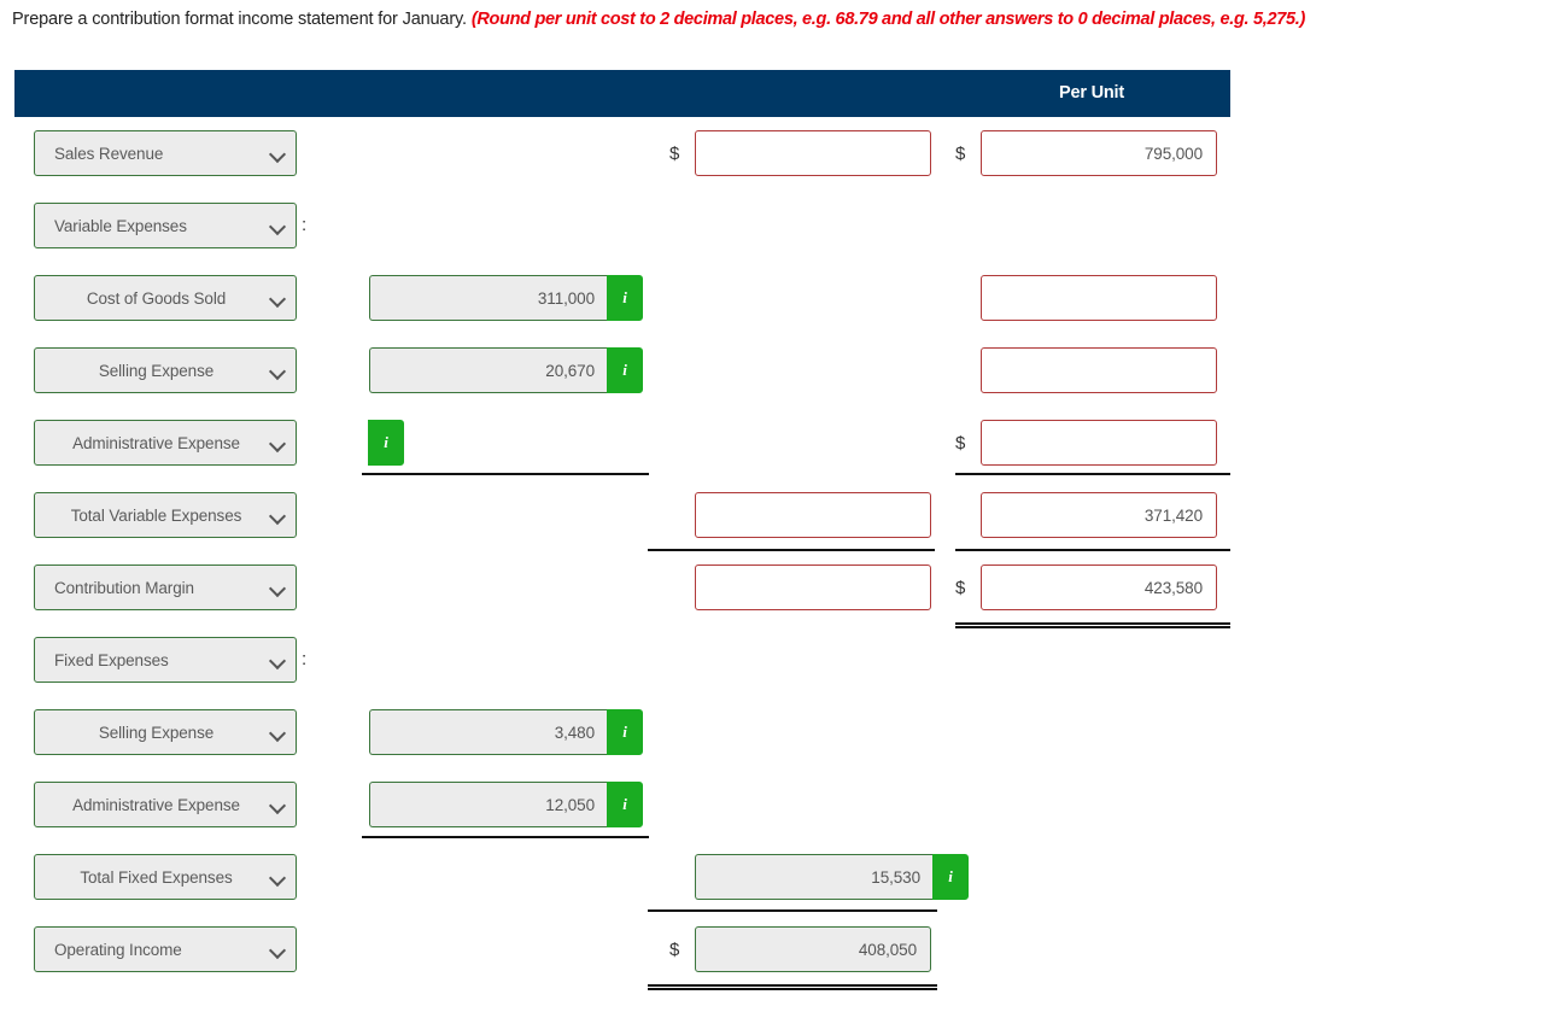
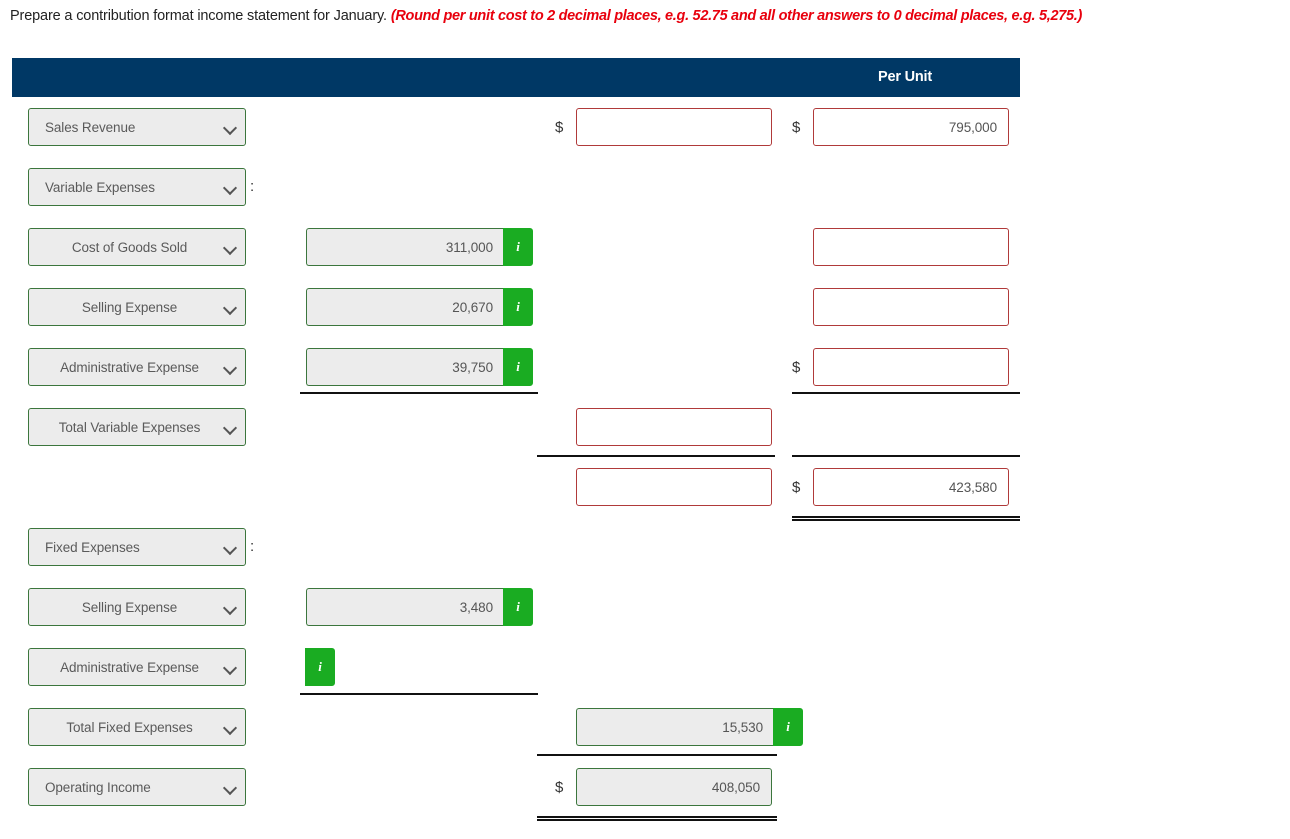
- Prepare a contribution format income statement for January. (Round per unit cost to 2 decimal places, e.g. 68.79 and all other answers to 0 decimal places, e.g. 5,275.)
+ Prepare a contribution format income statement for January. (Round per unit cost to 2 decimal places, e.g. 52.75 and all other answers to 0 decimal places, e.g. 5,275.)
  Per Unit
  Sales Revenue
  $
  $
  795,000
  Variable Expenses
  :
  Cost of Goods Sold
  311,000
  i
  Selling Expense
  20,670
  i
  Administrative Expense
+ 39,750
  i
  $
  Total Variable Expenses
- 371,420
- Contribution Margin
  $
  423,580
  Fixed Expenses
  :
  Selling Expense
  3,480
  i
  Administrative Expense
- 12,050
  i
  Total Fixed Expenses
  15,530
  i
  Operating Income
  $
  408,050
